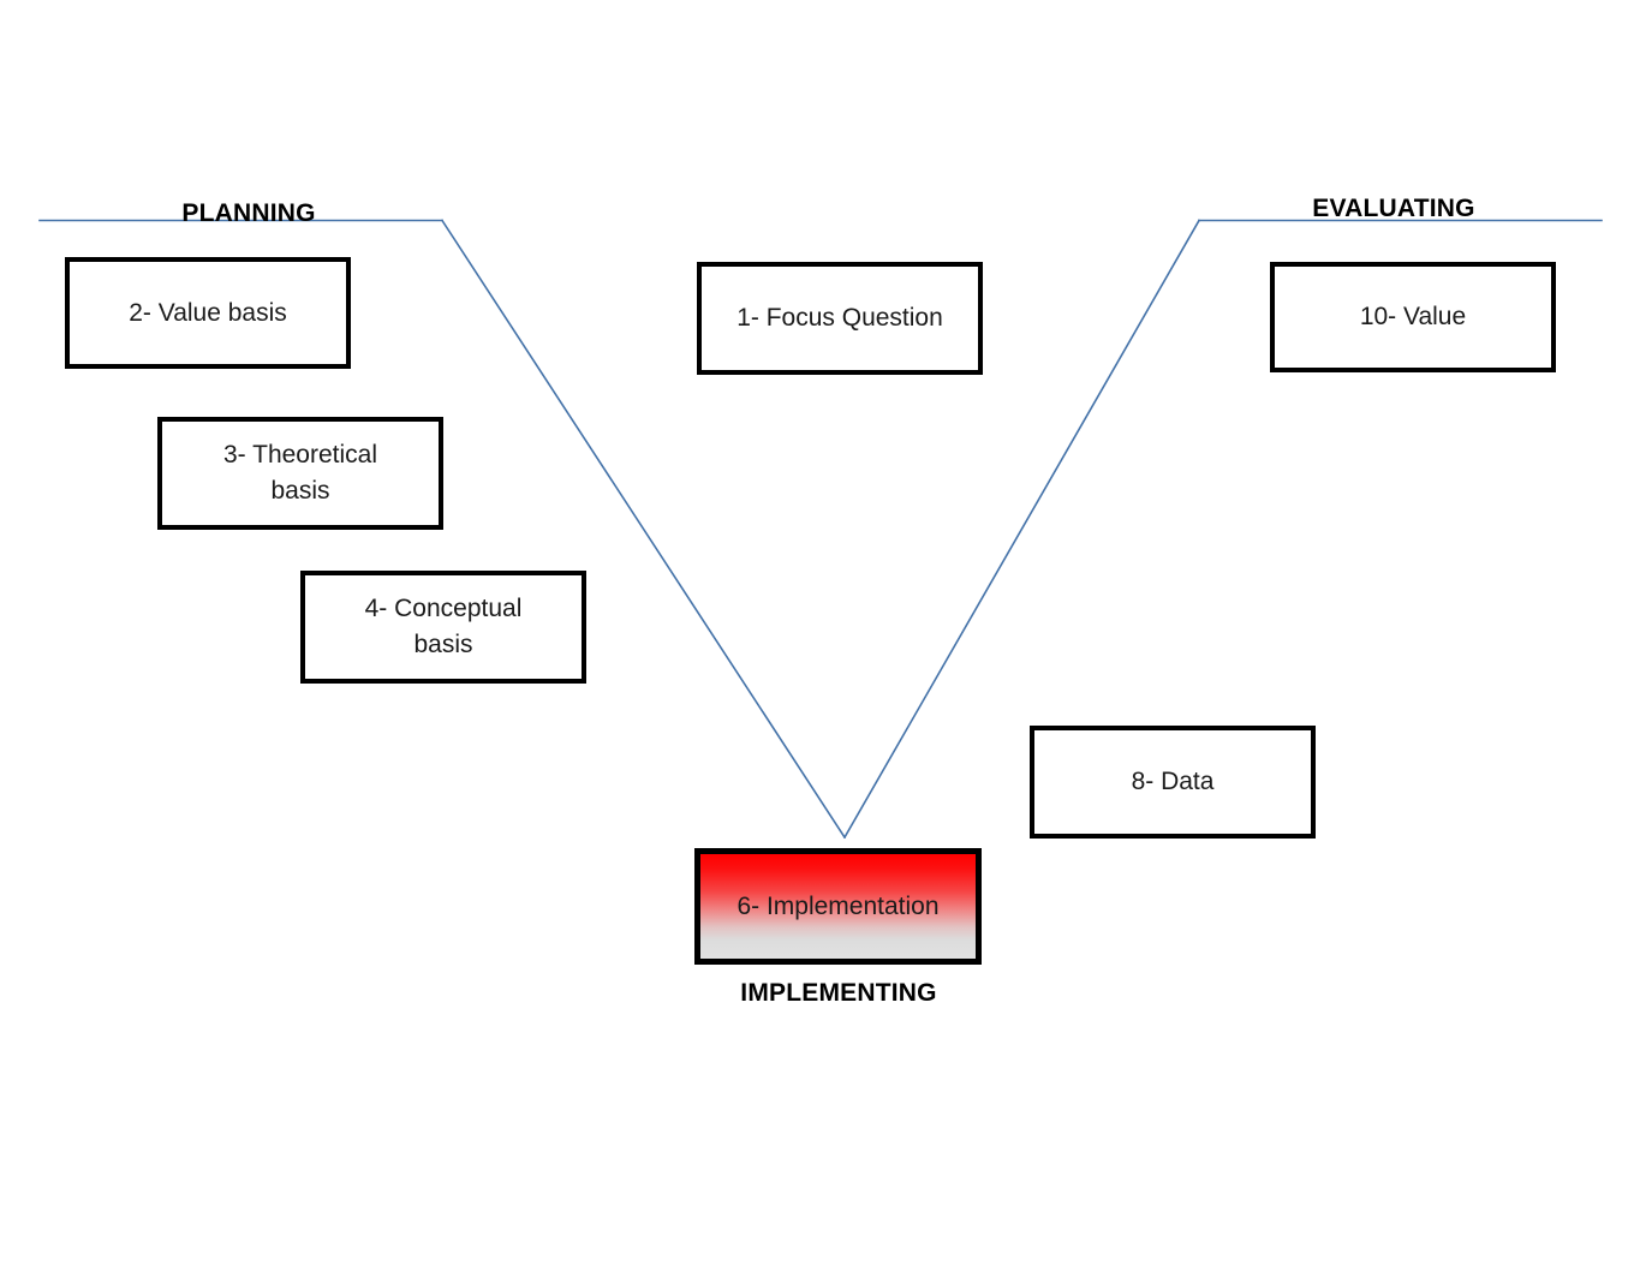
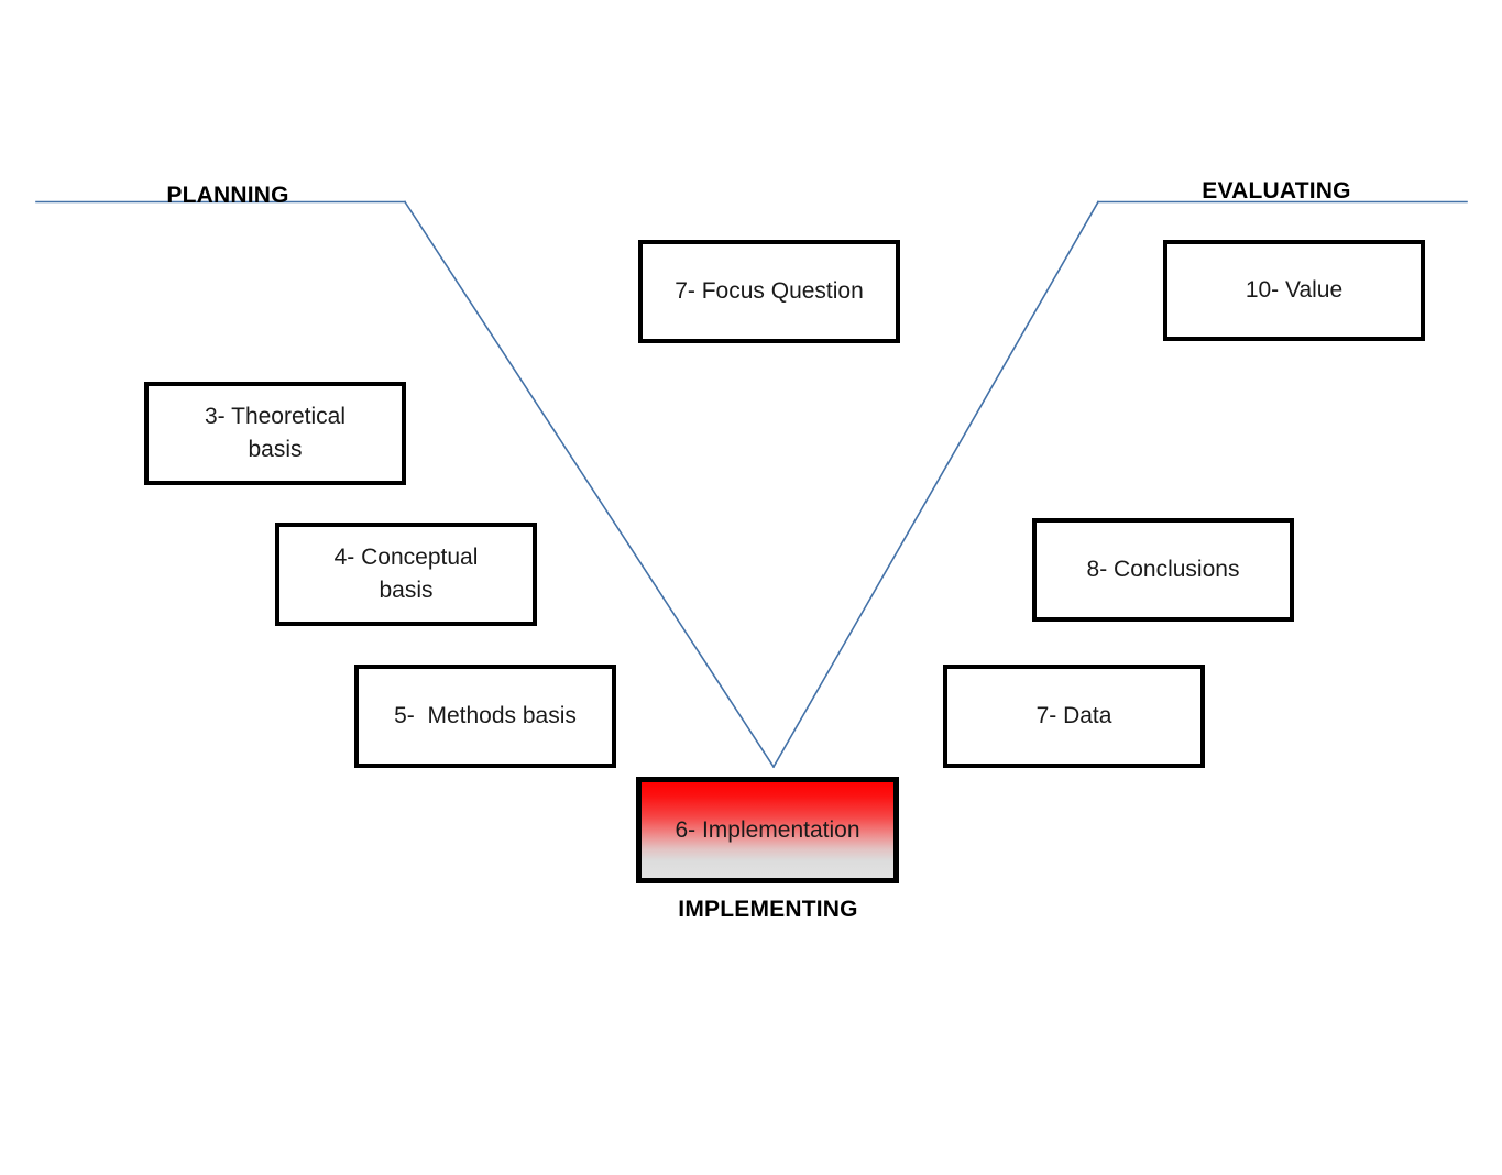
  PLANNING
  EVALUATING
  IMPLEMENTING
- 1- Focus Question
+ 7- Focus Question
- 2- Value basis
  3- Theoretical
  basis
  4- Conceptual
  basis
+ 5- Methods basis
  6- Implementation
- 8- Data
+ 7- Data
+ 8- Conclusions
  10- Value
